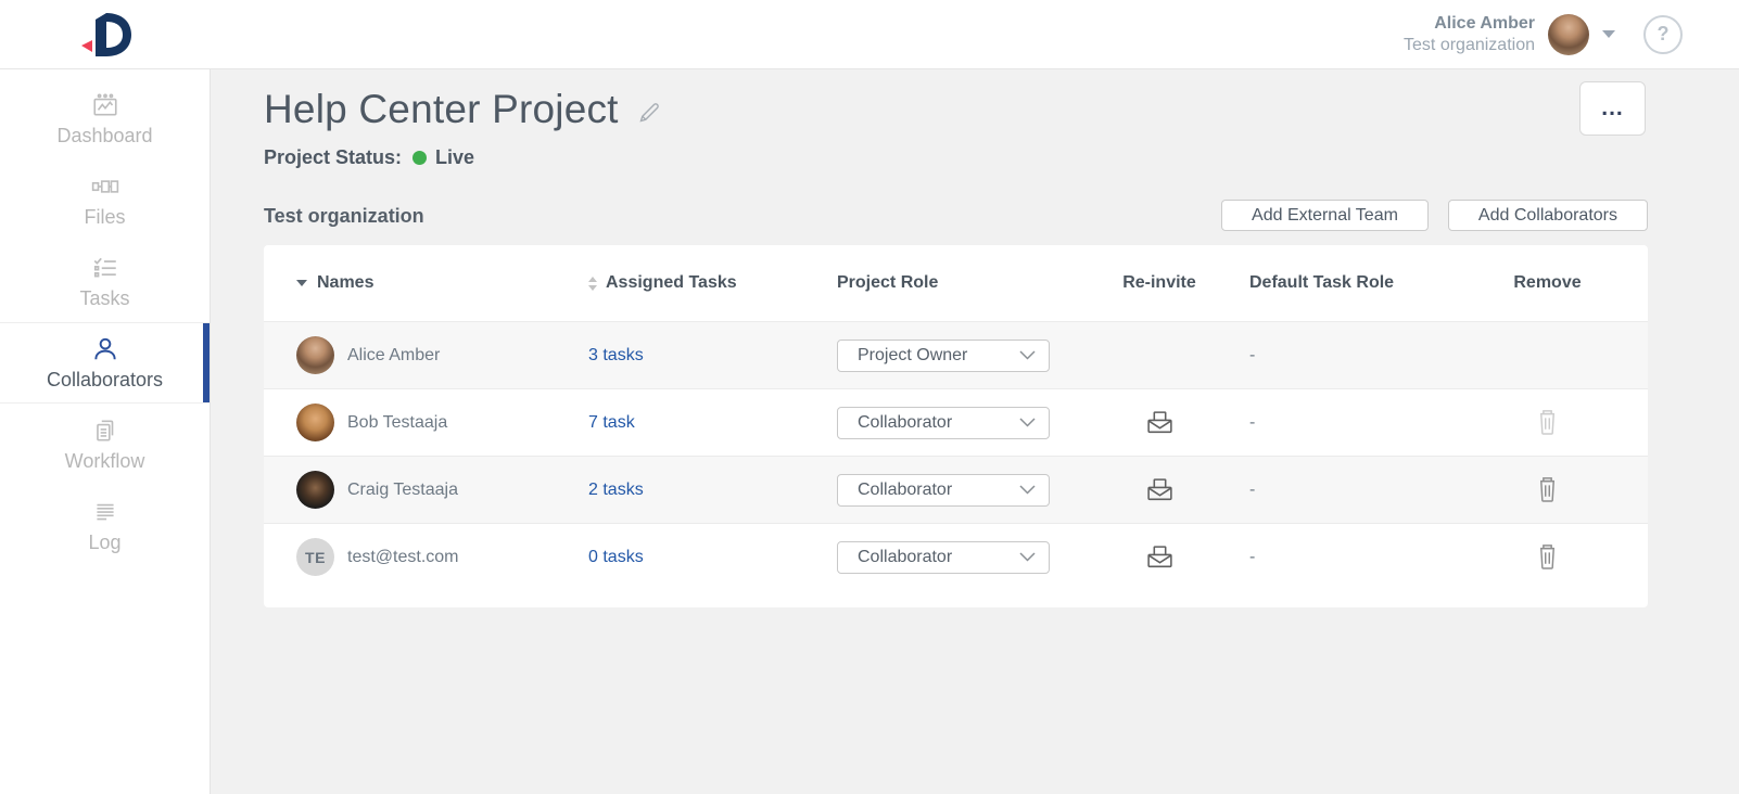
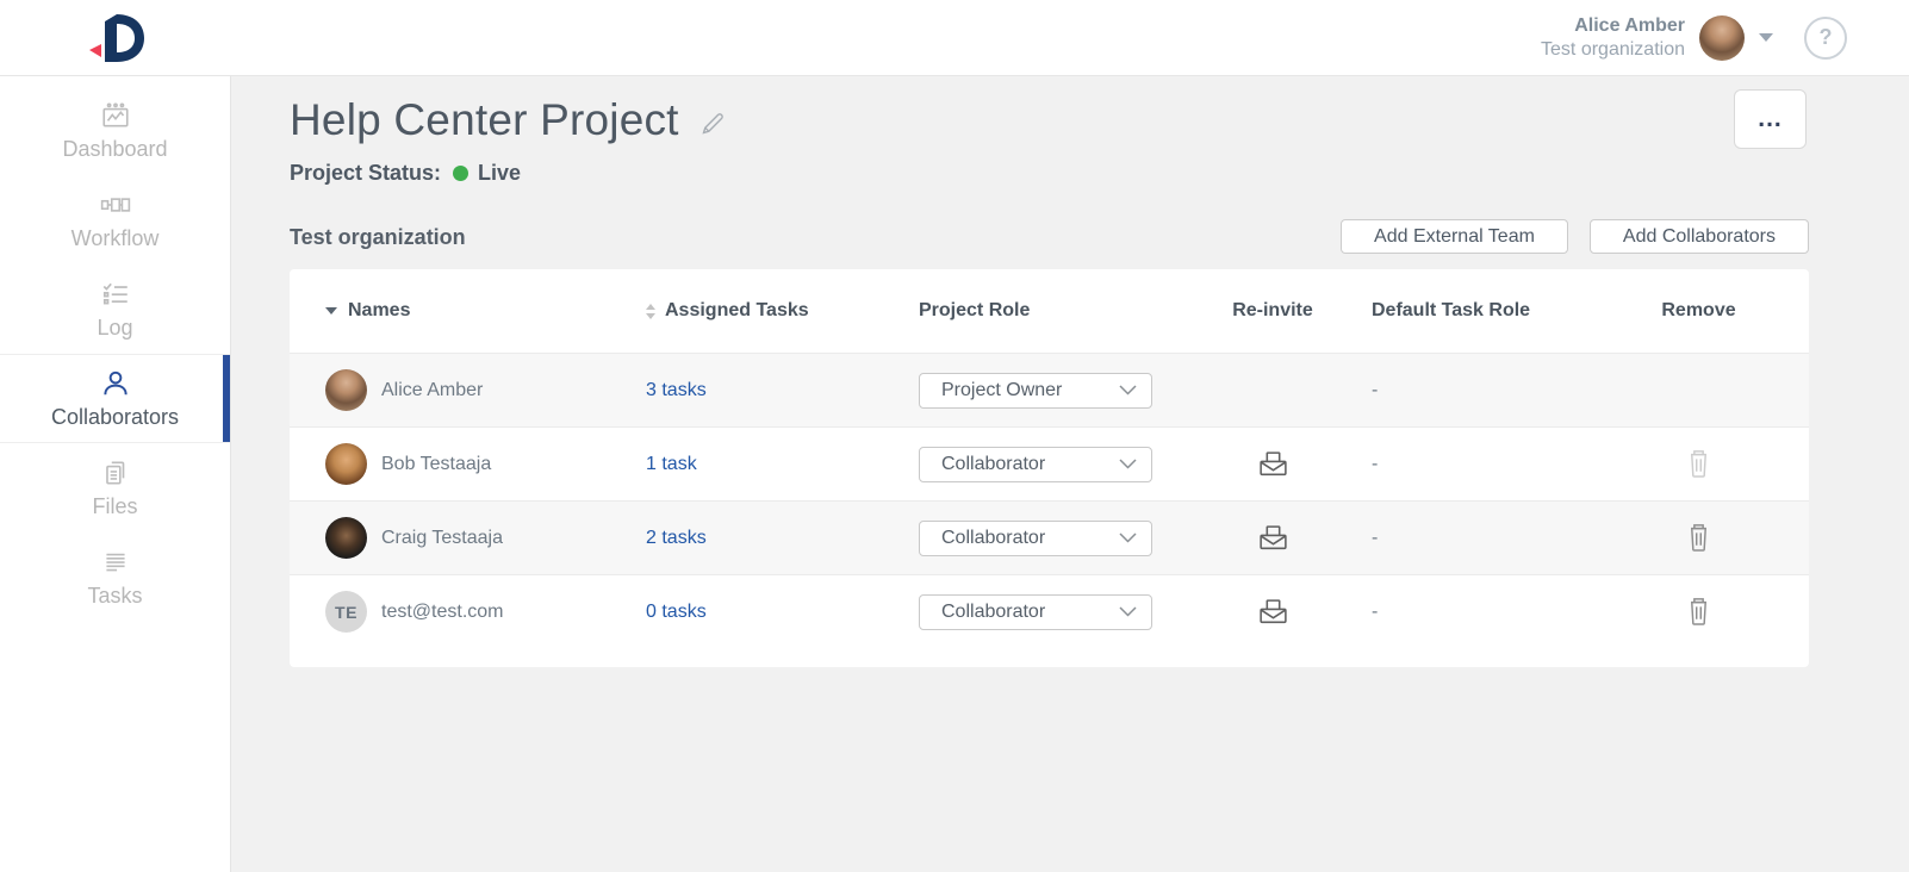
  Alice Amber
  Test organization
  ?
  Dashboard
- Files
+ Workflow
- Tasks
+ Log
  Collaborators
- Workflow
+ Files
- Log
+ Tasks
  Help Center Project
  ...
  Project Status:
  Live
  Test organization
  Add External Team
  Add Collaborators
  Names
  Assigned Tasks
  Project Role
  Re-invite
  Default Task Role
  Remove
  Alice Amber
  3 tasks
  Project Owner
  -
  Bob Testaaja
- 7 task
+ 1 task
  Collaborator
  -
  Craig Testaaja
  2 tasks
  Collaborator
  -
  TE
  test@test.com
  0 tasks
  Collaborator
  -
